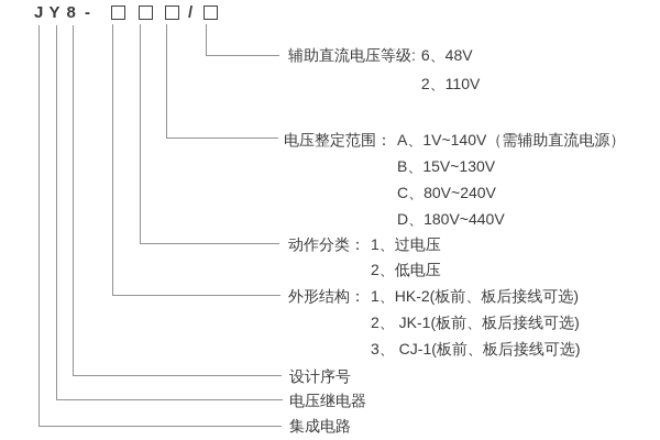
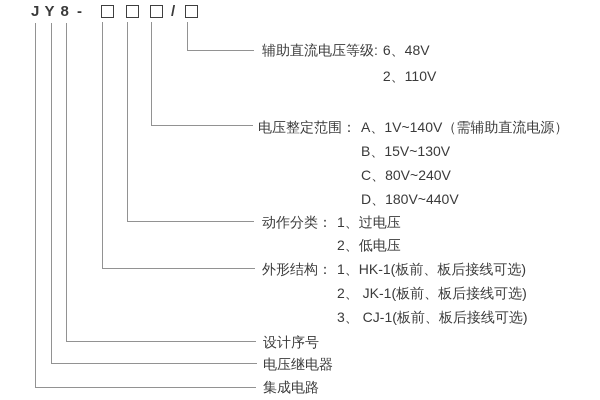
  J
  Y
  8
  -
  /
  辅助直流电压等级:
  6、48V
  2、110V
  电压整定范围：
  A、1V~140V（需辅助直流电源）
  B、15V~130V
  C、80V~240V
  D、180V~440V
  动作分类：
  1、过电压
  2、低电压
  外形结构：
- 1、HK-2(板前、板后接线可选)
+ 1、HK-1(板前、板后接线可选)
  2、 JK-1(板前、板后接线可选)
  3、 CJ-1(板前、板后接线可选)
  设计序号
  电压继电器
  集成电路
